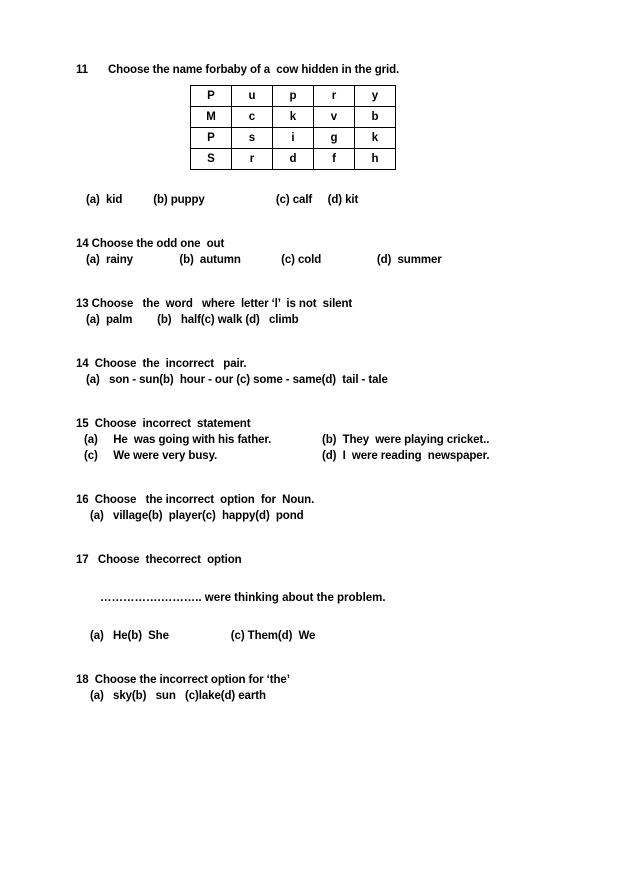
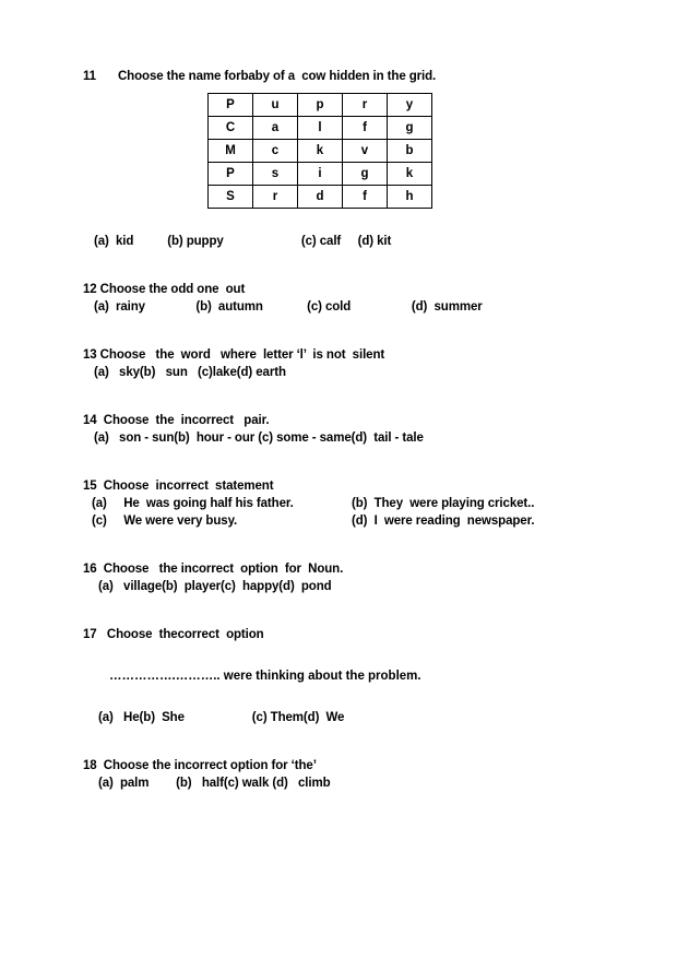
  11 Choose the name forbaby of a cow hidden in the grid.
  P	u	p	r	y
+ C	a	l	f	g
  M	c	k	v	b
  P	s	i	g	k
  S	r	d	f	h
  (a) kid (b) puppy (c) calf (d) kit
- 14 Choose the odd one out
+ 12 Choose the odd one out
  (a) rainy (b) autumn (c) cold (d) summer
  13 Choose the word where letter ‘l’ is not silent
- (a) palm (b) half(c) walk (d) climb
+ (a) sky(b) sun (c)lake(d) earth
  14 Choose the incorrect pair.
  (a) son - sun(b) hour - our (c) some - same(d) tail - tale
  15 Choose incorrect statement
- (a) He was going with his father.
+ (a) He was going half his father.
  (b) They were playing cricket..
  (c) We were very busy.
  (d) I were reading newspaper.
  16 Choose the incorrect option for Noun.
  (a) village(b) player(c) happy(d) pond
  17 Choose thecorrect option
  …………….……….. were thinking about the problem.
  (a) He(b) She (c) Them(d) We
  18 Choose the incorrect option for ‘the’
- (a) sky(b) sun (c)lake(d) earth
+ (a) palm (b) half(c) walk (d) climb
